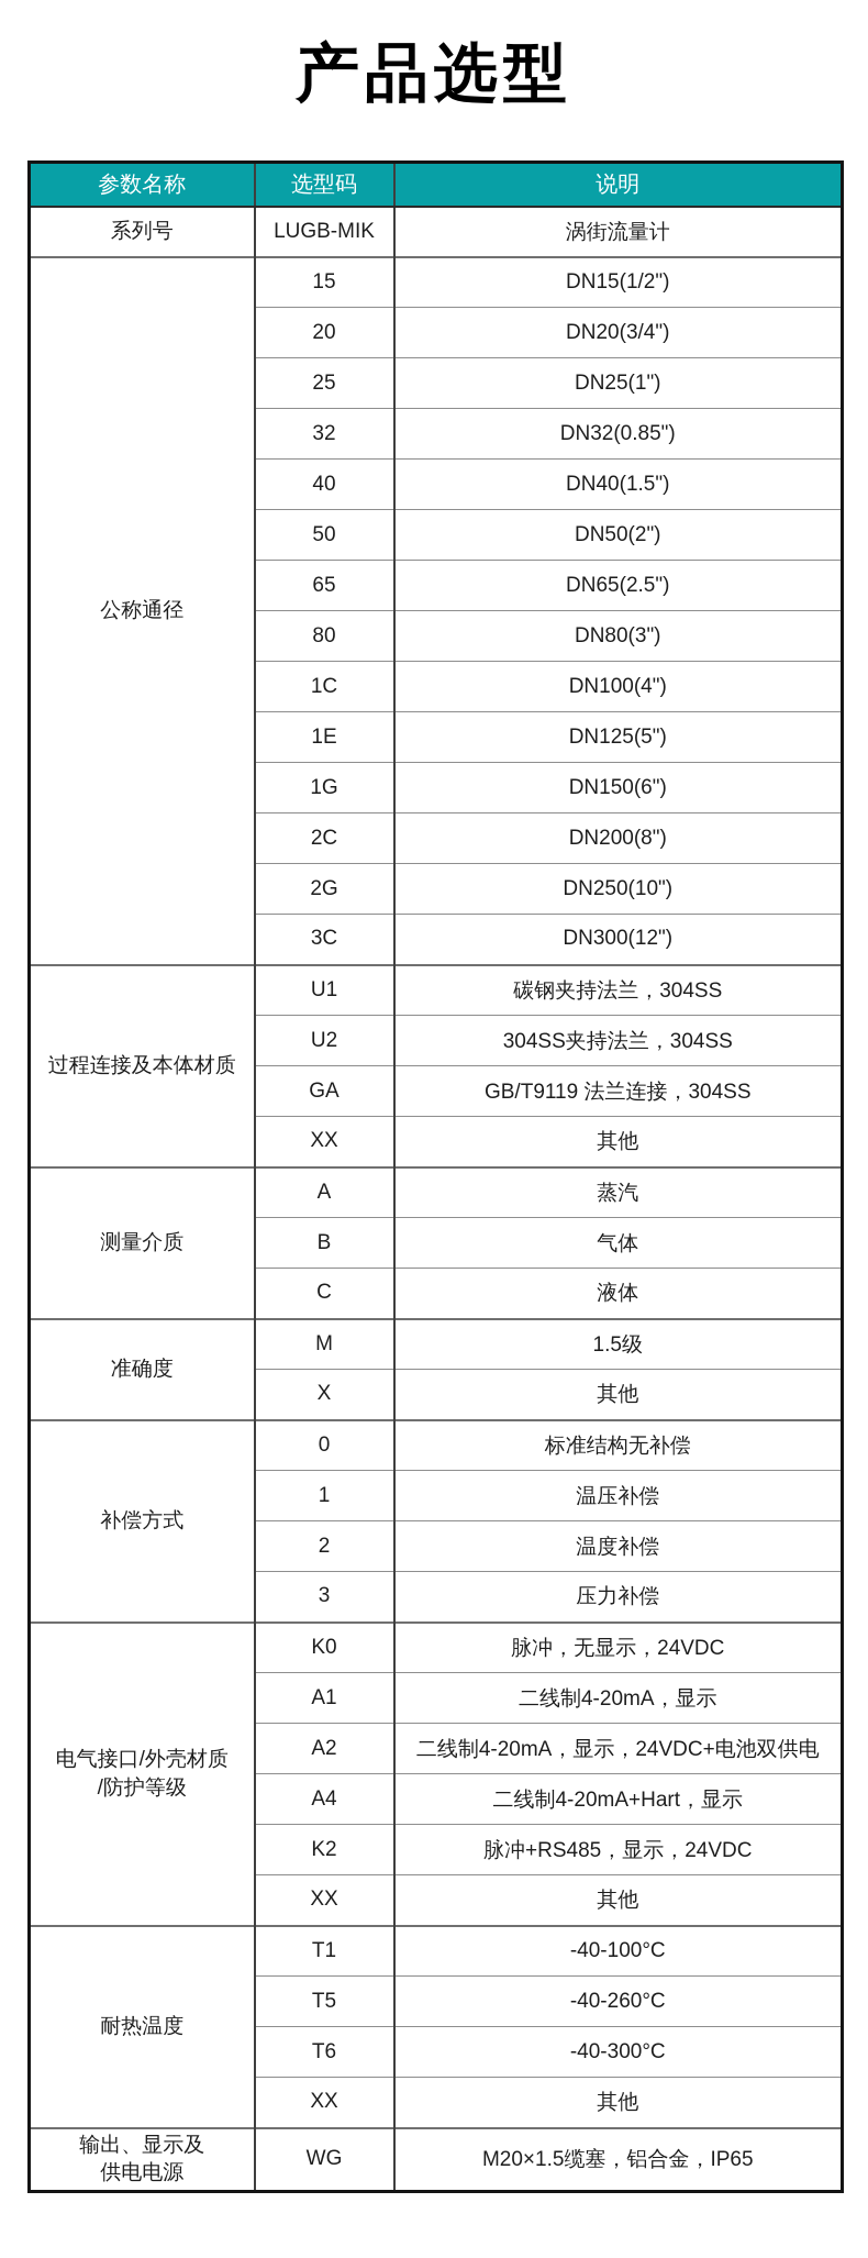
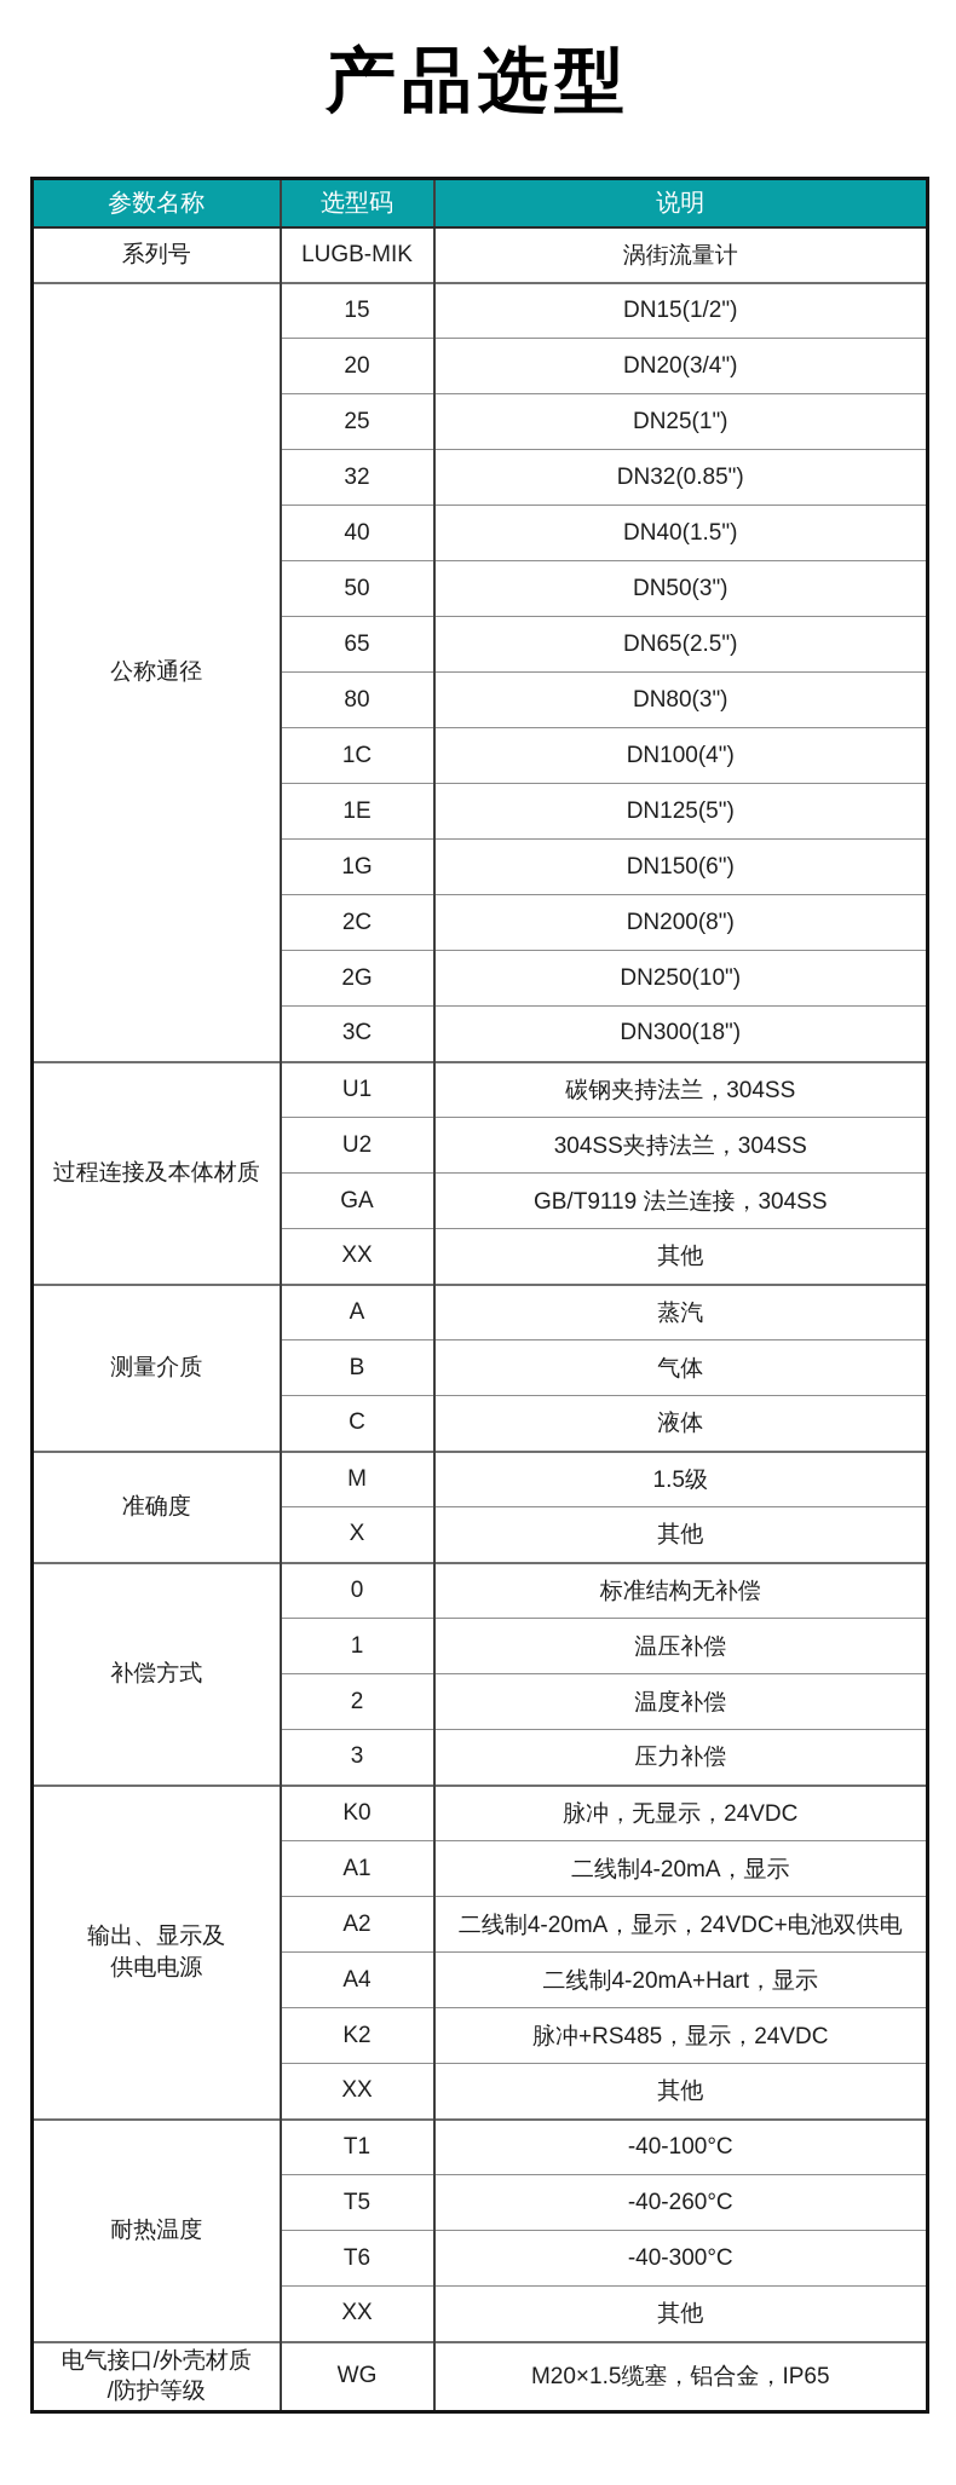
  产品选型
  参数名称	选型码	说明
  系列号	LUGB-MIK	涡街流量计
  公称通径	15	DN15(1/2")
  20	DN20(3/4")
  25	DN25(1")
  32	DN32(0.85")
  40	DN40(1.5")
- 50	DN50(2")
+ 50	DN50(3")
  65	DN65(2.5")
  80	DN80(3")
  1C	DN100(4")
  1E	DN125(5")
  1G	DN150(6")
  2C	DN200(8")
  2G	DN250(10")
- 3C	DN300(12")
+ 3C	DN300(18")
  过程连接及本体材质	U1	碳钢夹持法兰，304SS
  U2	304SS夹持法兰，304SS
  GA	GB/T9119 法兰连接，304SS
  XX	其他
  测量介质	A	蒸汽
  B	气体
  C	液体
  准确度	M	1.5级
  X	其他
  补偿方式	0	标准结构无补偿
  1	温压补偿
  2	温度补偿
  3	压力补偿
- 电气接口/外壳材质 /防护等级	K0	脉冲，无显示，24VDC
+ 输出、显示及 供电电源	K0	脉冲，无显示，24VDC
  A1	二线制4-20mA，显示
  A2	二线制4-20mA，显示，24VDC+电池双供电
  A4	二线制4-20mA+Hart，显示
  K2	脉冲+RS485，显示，24VDC
  XX	其他
  耐热温度	T1	-40-100°C
  T5	-40-260°C
  T6	-40-300°C
  XX	其他
- 输出、显示及 供电电源	WG	M20×1.5缆塞，铝合金，IP65
+ 电气接口/外壳材质 /防护等级	WG	M20×1.5缆塞，铝合金，IP65
